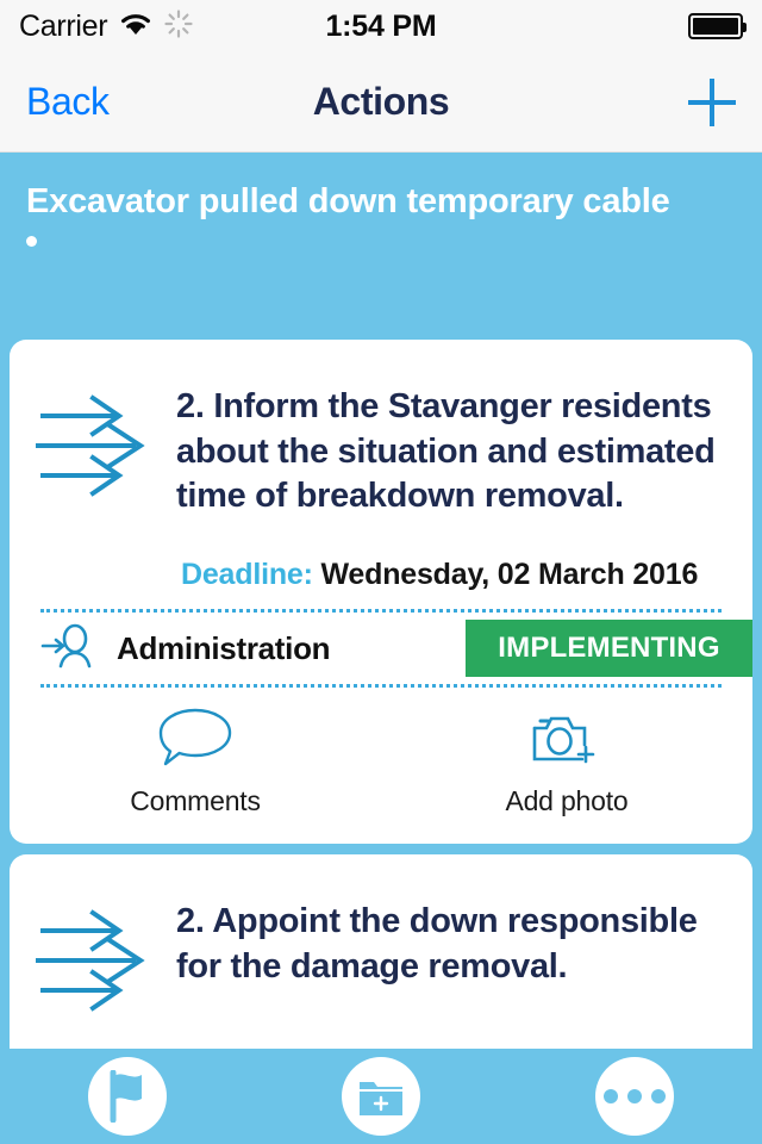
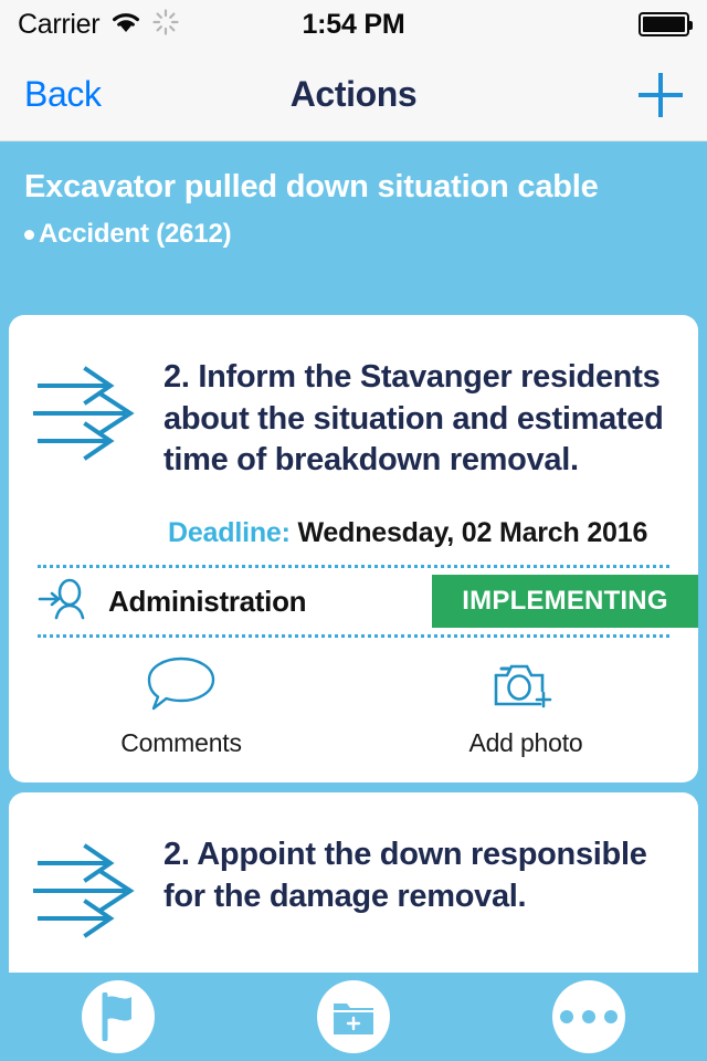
  Carrier
  1:54 PM
  Back
  Actions
- Excavator pulled down temporary cable
+ Excavator pulled down situation cable
+ Accident (2612)
  2. Inform the Stavanger residents about the situation and estimated time of breakdown removal.
  Deadline: Wednesday, 02 March 2016
  Administration
  IMPLEMENTING
  Comments
  Add photo
  2. Appoint the down responsible for the damage removal.
